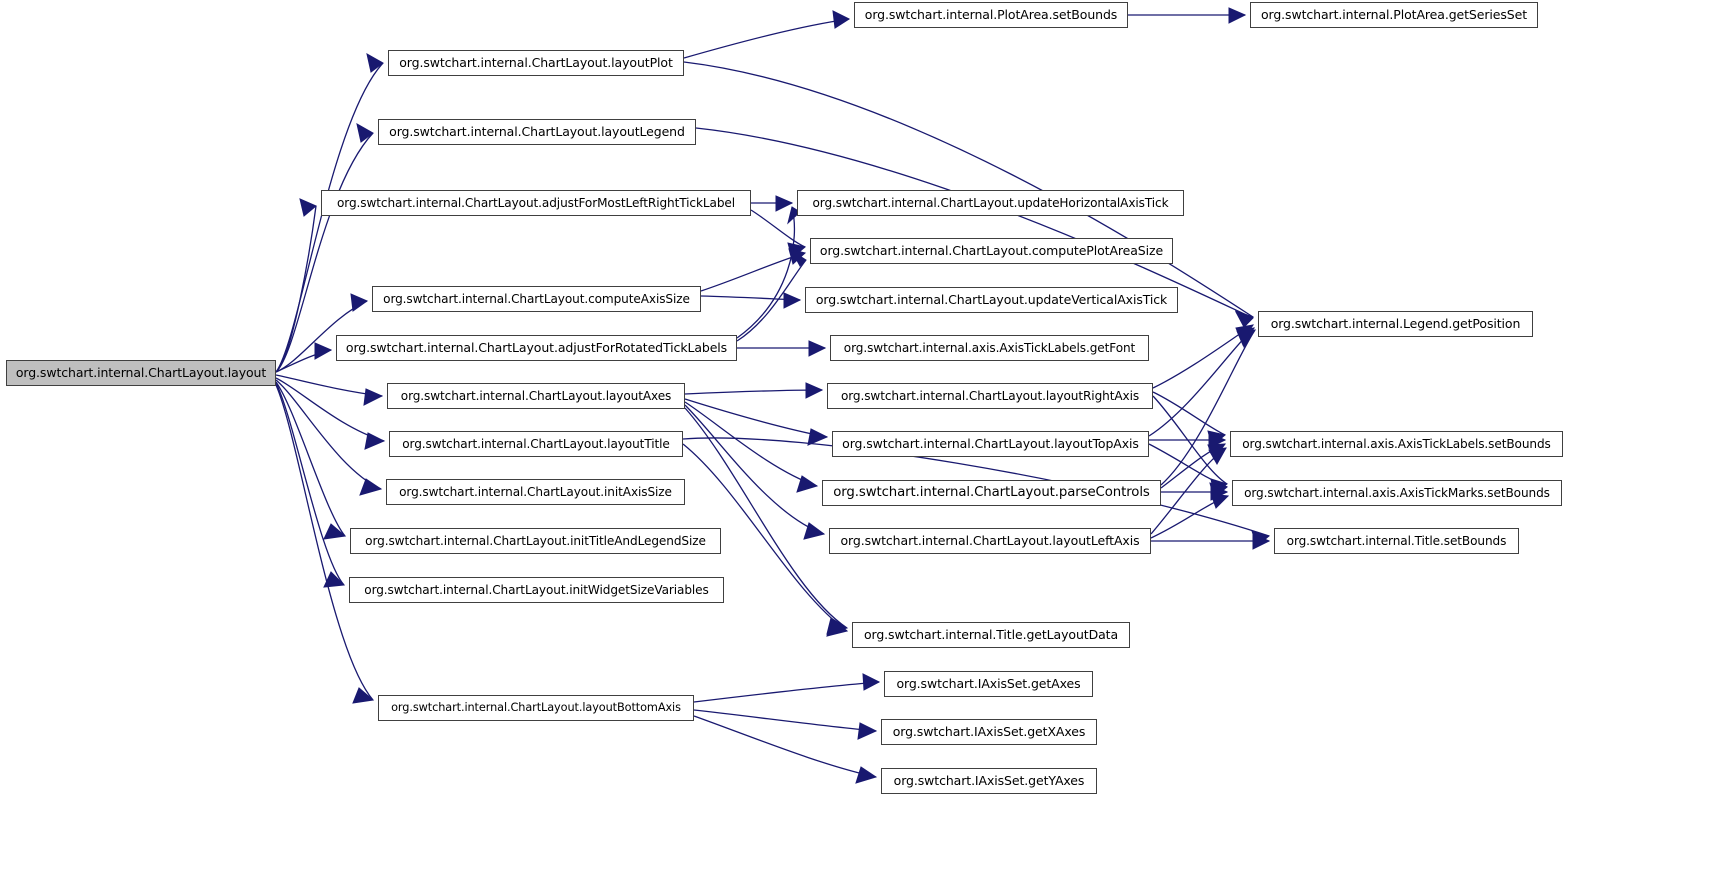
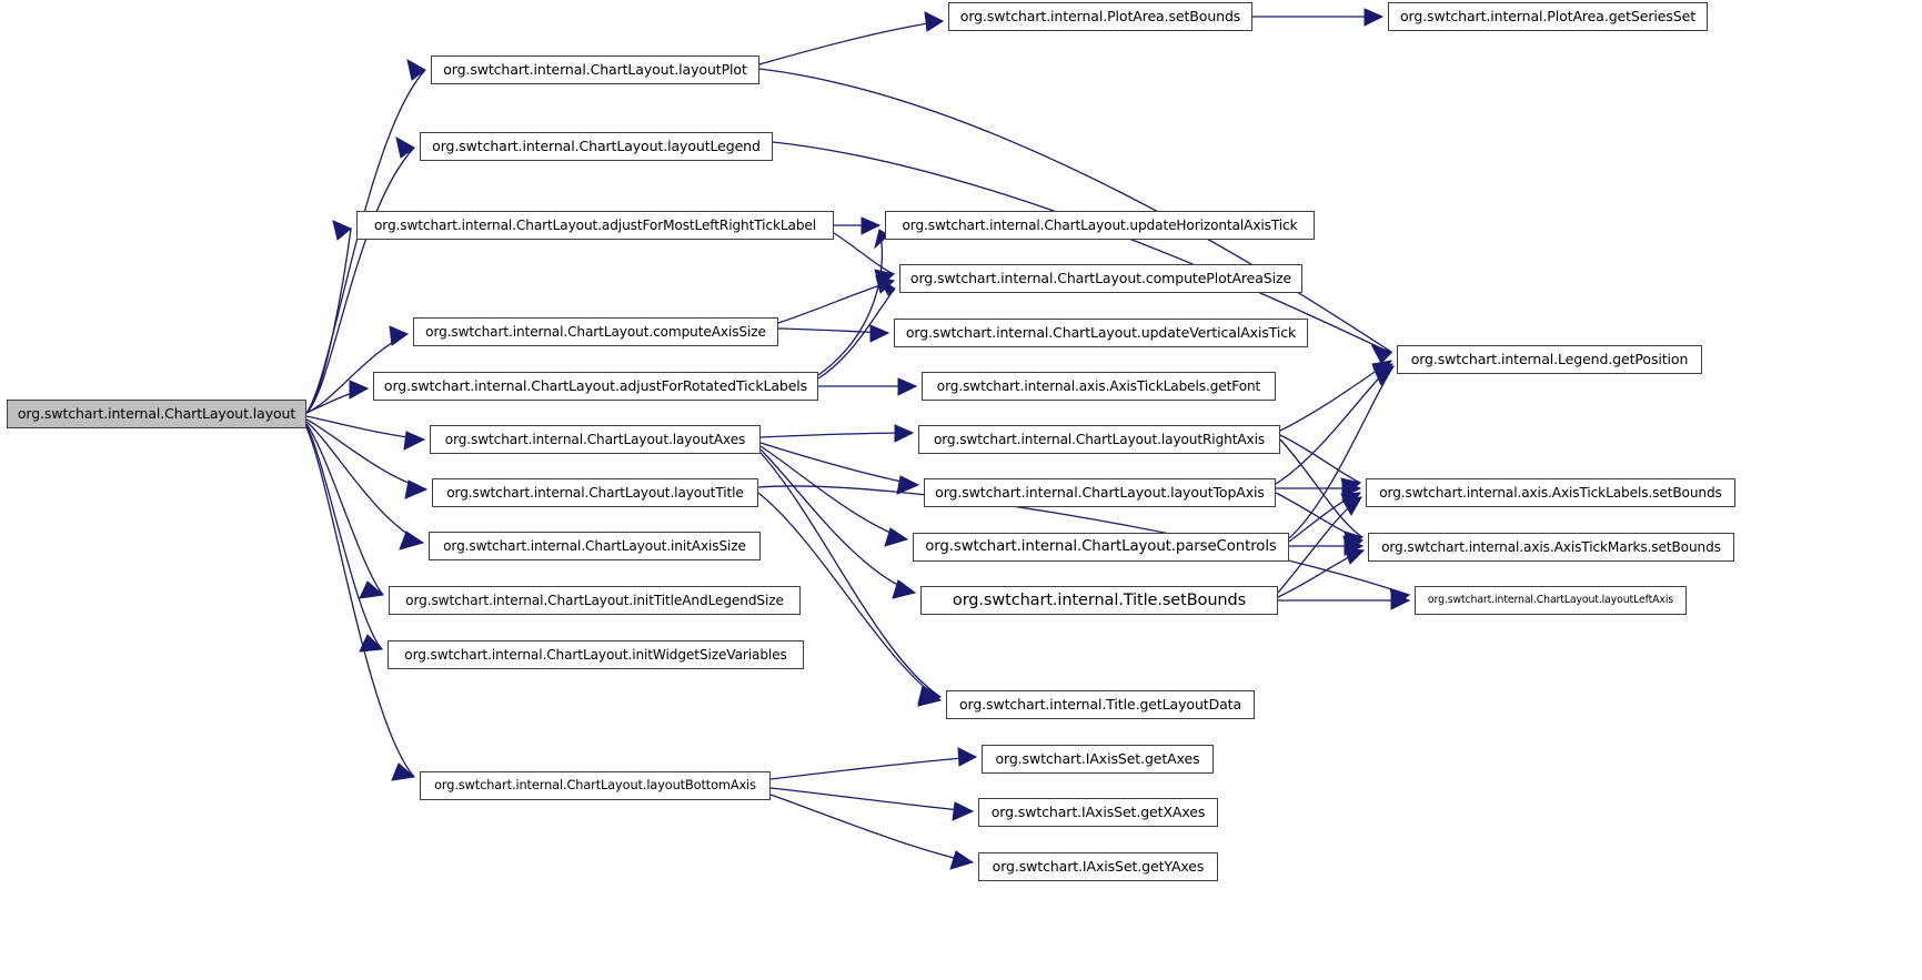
  org.swtchart.internal.ChartLayout.layout
  org.swtchart.internal.ChartLayout.layoutPlot
  org.swtchart.internal.ChartLayout.layoutLegend
  org.swtchart.internal.ChartLayout.adjustForMostLeftRightTickLabel
  org.swtchart.internal.ChartLayout.computeAxisSize
  org.swtchart.internal.ChartLayout.adjustForRotatedTickLabels
  org.swtchart.internal.ChartLayout.layoutAxes
  org.swtchart.internal.ChartLayout.layoutTitle
  org.swtchart.internal.ChartLayout.initAxisSize
  org.swtchart.internal.ChartLayout.initTitleAndLegendSize
  org.swtchart.internal.ChartLayout.initWidgetSizeVariables
  org.swtchart.internal.ChartLayout.layoutBottomAxis
  org.swtchart.internal.PlotArea.setBounds
  org.swtchart.internal.PlotArea.getSeriesSet
  org.swtchart.internal.ChartLayout.updateHorizontalAxisTick
  org.swtchart.internal.ChartLayout.computePlotAreaSize
  org.swtchart.internal.ChartLayout.updateVerticalAxisTick
  org.swtchart.internal.axis.AxisTickLabels.getFont
  org.swtchart.internal.ChartLayout.layoutRightAxis
  org.swtchart.internal.ChartLayout.layoutTopAxis
  org.swtchart.internal.ChartLayout.parseControls
- org.swtchart.internal.ChartLayout.layoutLeftAxis
+ org.swtchart.internal.Title.setBounds
  org.swtchart.internal.Title.getLayoutData
  org.swtchart.IAxisSet.getAxes
  org.swtchart.IAxisSet.getXAxes
  org.swtchart.IAxisSet.getYAxes
  org.swtchart.internal.Legend.getPosition
  org.swtchart.internal.axis.AxisTickLabels.setBounds
  org.swtchart.internal.axis.AxisTickMarks.setBounds
- org.swtchart.internal.Title.setBounds
+ org.swtchart.internal.ChartLayout.layoutLeftAxis
